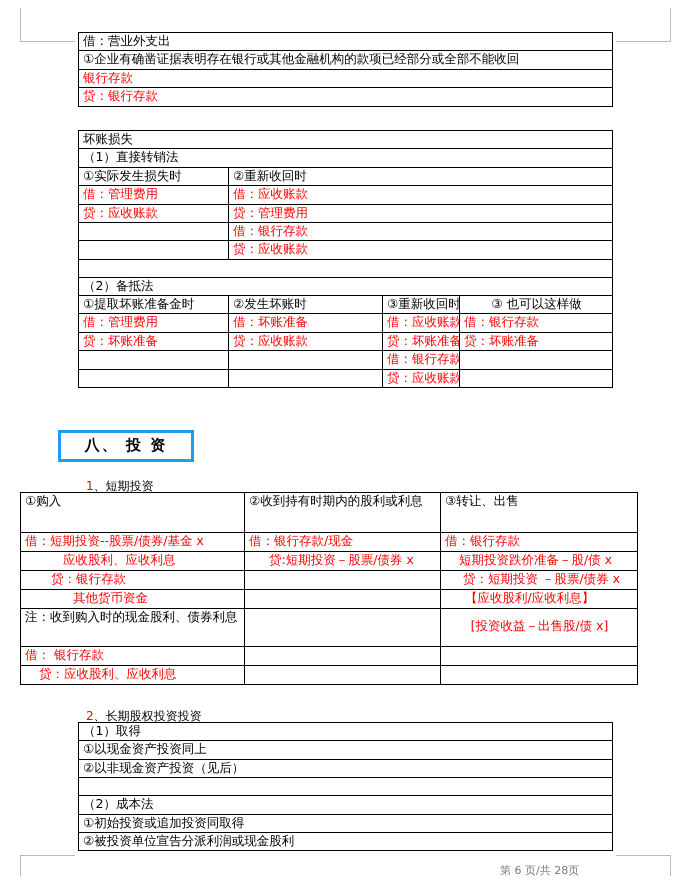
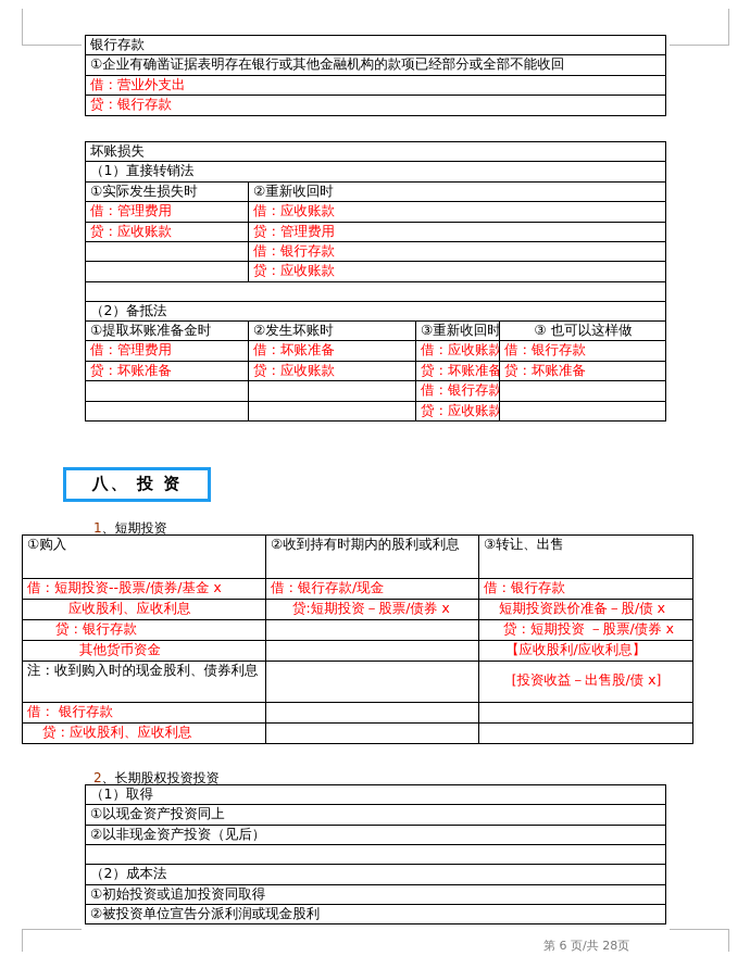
- 借：营业外支出
+ 银行存款
  ①企业有确凿证据表明存在银行或其他金融机构的款项已经部分或全部不能收回
- 银行存款
+ 借：营业外支出
  贷：银行存款
  坏账损失
  （1）直接转销法
  ①实际发生损失时	②重新收回时
  借：管理费用	借：应收账款
  贷：应收账款	贷：管理费用
  	借：银行存款
  	贷：应收账款
  （2）备抵法
  ①提取坏账准备金时	②发生坏账时	③重新收回时	③ 也可以这样做
  借：管理费用	借：坏账准备	借：应收账款	借：银行存款
  贷：坏账准备	贷：应收账款	贷：坏账准备	贷：坏账准备
  		借：银行存款
  		贷：应收账款
  八、 投 资
  1、短期投资
  ①购入	②收到持有时期内的股利或利息	③转让、出售
  借：短期投资--股票/债券/基金 x	借：银行存款/现金	借：银行存款
  应收股利、应收利息	贷:短期投资－股票/债券 x	短期投资跌价准备－股/债 x
  贷：银行存款		贷：短期投资 －股票/债券 x
  其他货币资金		【应收股利/应收利息】
  注：收到购入时的现金股利、债券利息		[投资收益－出售股/债 x]
  借： 银行存款
  贷：应收股利、应收利息
  2、长期股权投资投资
  （1）取得
  ①以现金资产投资同上
  ②以非现金资产投资（见后）
  （2）成本法
  ①初始投资或追加投资同取得
  ②被投资单位宣告分派利润或现金股利
  第 6 页/共 28页
